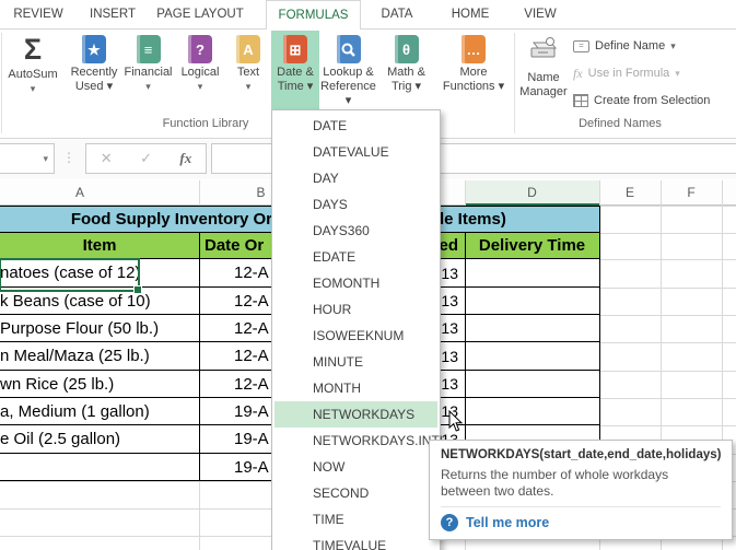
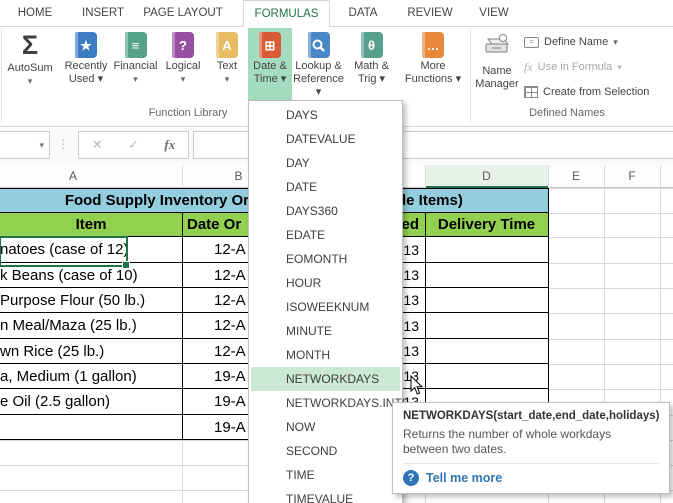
- REVIEW
+ HOME
  INSERT
  PAGE LAYOUT
  FORMULAS
  DATA
- HOME
+ REVIEW
  VIEW
  Σ
  AutoSum
  ▾
  ★
  Recently
  Used ▾
  ≡
  Financial
  ▾
  ?
  Logical
  ▾
  A
  Text
  ▾
  ⊞
  Date &
  Time ▾
  Lookup &
  Reference ▾
  θ
  Math &
  Trig ▾
  …
  More
  Functions ▾
  Name
  Manager
  =
  Define Name
  ▾
  fx
  Use in Formula
  ▾
  Create from Selection
  Function Library
  Defined Names
  ▾
  ⋮
  ✕
  ✓
  fx
  A
  B
  D
  E
  F
  Food Supply Inventory Or
  le Items)
  Item
  Date Or
  ed
  Delivery Time
  natoes (case of 12)
  12-A
  13
  k Beans (case of 10)
  12-A
  13
  Purpose Flour (50 lb.)
  12-A
  13
  n Meal/Maza (25 lb.)
  12-A
  13
  wn Rice (25 lb.)
  12-A
  13
  a, Medium (1 gallon)
  19-A
  13
  e Oil (2.5 gallon)
  19-A
  19-A
- DATE
+ DAYS
  DATEVALUE
  DAY
- DAYS
+ DATE
  DAYS360
  EDATE
  EOMONTH
  HOUR
  ISOWEEKNUM
  MINUTE
  MONTH
  NETWORKDAYS
  NETWORKDAYS.IN
  NOW
  SECOND
  TIME
  TIMEVALUE
  NETWORKDAYS(start_date,end_date,holidays)
  Returns the number of whole workdays between two dates.
  ?
  Tell me more
